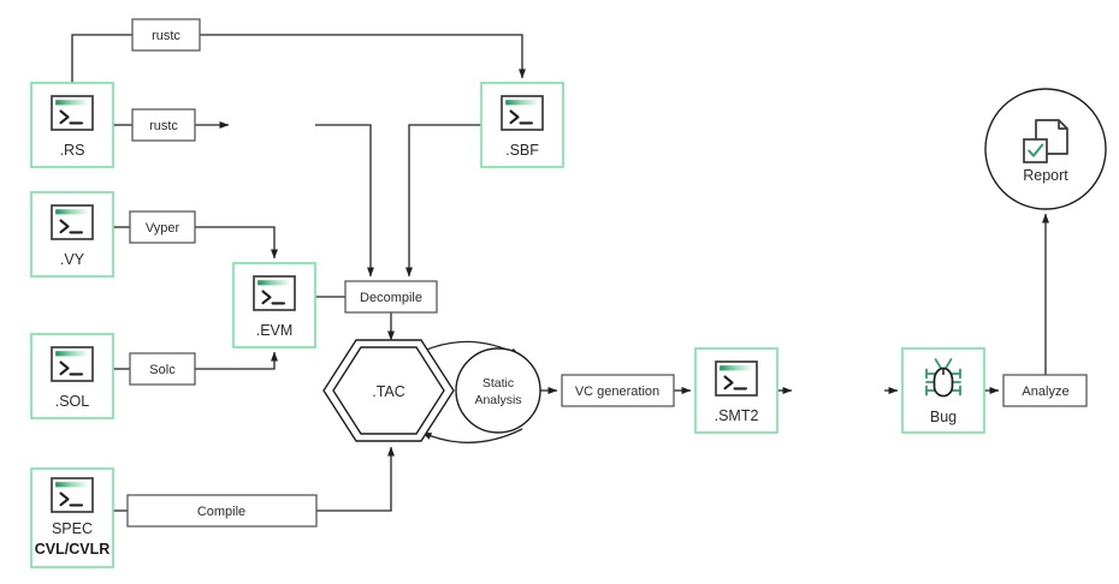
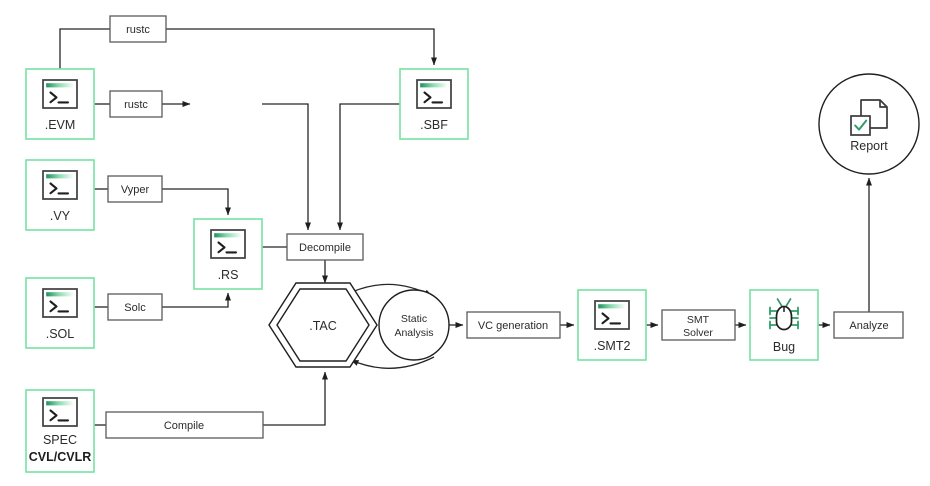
- .RS
+ .EVM
  .SBF
  .VY
- .EVM
+ .RS
  .SOL
  SPEC
  CVL/CVLR
  .SMT2
  Bug
  rustc
  rustc
  Vyper
  Solc
  Decompile
  Compile
  VC generation
+ SMT
+ Solver
  Analyze
  Static
  Analysis
  .TAC
  Report
